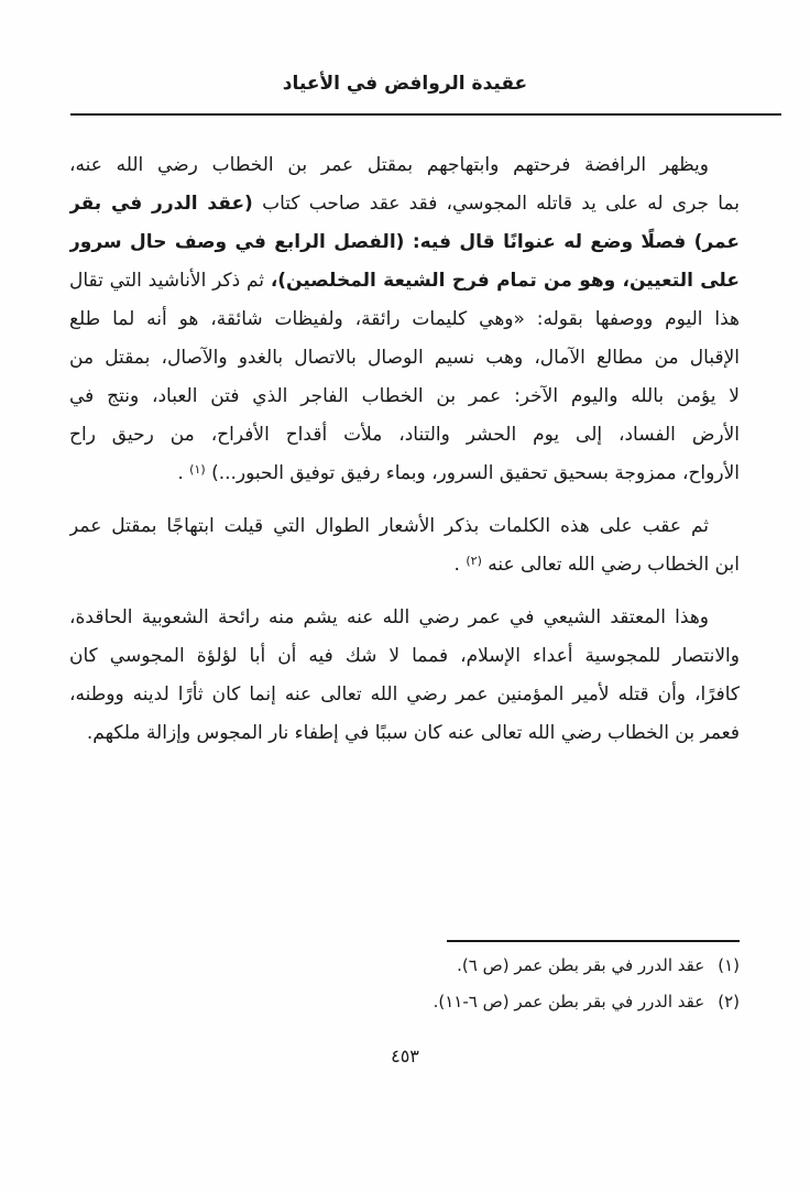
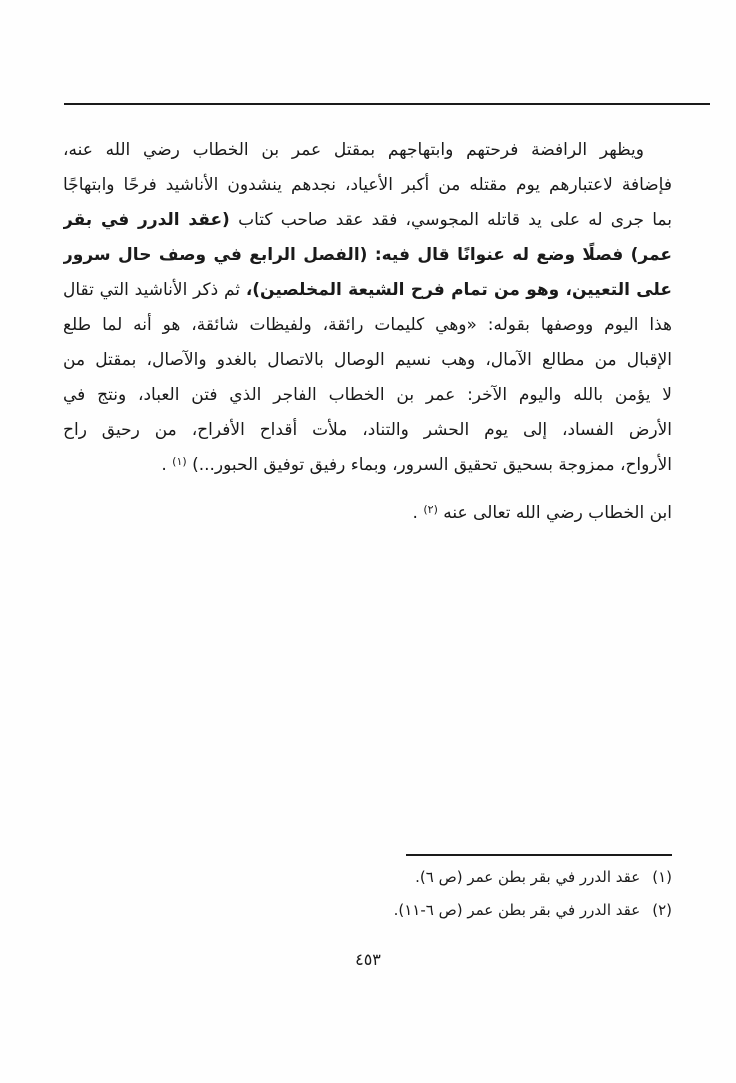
- عقيدة الروافض في الأعياد
  ويظهر الرافضة فرحتهم وابتهاجهم بمقتل عمر بن الخطاب رضي الله عنه،
+ فإضافة لاعتبارهم يوم مقتله من أكبر الأعياد، نجدهم ينشدون الأناشيد فرحًا وابتهاجًا
  بما جرى له على يد قاتله المجوسي، فقد عقد صاحب كتاب (عقد الدرر في بقر
  عمر) فصلًا وضع له عنوانًا قال فيه: (الفصل الرابع في وصف حال سرور
  على التعيين، وهو من تمام فرح الشيعة المخلصين)، ثم ذكر الأناشيد التي تقال
  هذا اليوم ووصفها بقوله: «وهي كليمات رائقة، ولفيظات شائقة، هو أنه لما طلع
  الإقبال من مطالع الآمال، وهب نسيم الوصال بالاتصال بالغدو والآصال، بمقتل من
  لا يؤمن بالله واليوم الآخر: عمر بن الخطاب الفاجر الذي فتن العباد، ونتج في
  الأرض الفساد، إلى يوم الحشر والتناد، ملأت أقداح الأفراح، من رحيق راح
  الأرواح، ممزوجة بسحيق تحقيق السرور، وبماء رفيق توفيق الحبور...) (١) .
- ثم عقب على هذه الكلمات بذكر الأشعار الطوال التي قيلت ابتهاجًا بمقتل عمر
  ابن الخطاب رضي الله تعالى عنه (٢) .
- وهذا المعتقد الشيعي في عمر رضي الله عنه يشم منه رائحة الشعوبية الحاقدة،
- والانتصار للمجوسية أعداء الإسلام، فمما لا شك فيه أن أبا لؤلؤة المجوسي كان
- كافرًا، وأن قتله لأمير المؤمنين عمر رضي الله تعالى عنه إنما كان ثأرًا لدينه ووطنه،
- فعمر بن الخطاب رضي الله تعالى عنه كان سببًا في إطفاء نار المجوس وإزالة ملكهم.
  (١)
  عقد الدرر في بقر بطن عمر (ص ٦).
  (٢)
  عقد الدرر في بقر بطن عمر (ص ٦-١١).
  ٤٥٣
